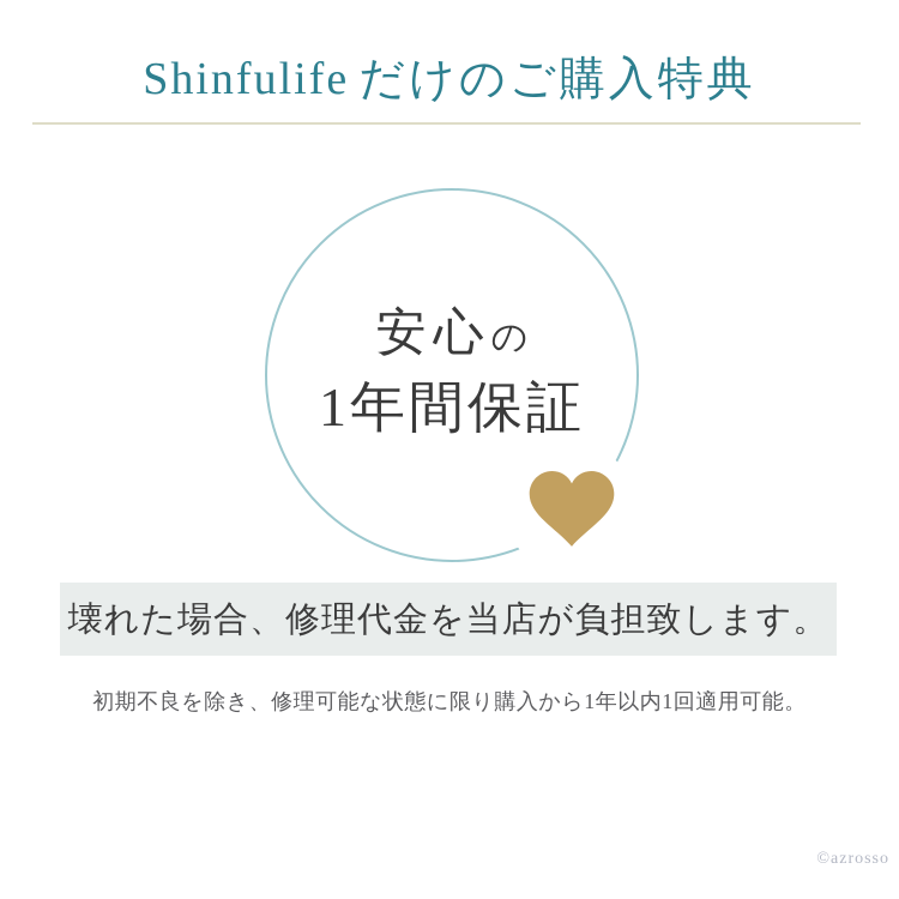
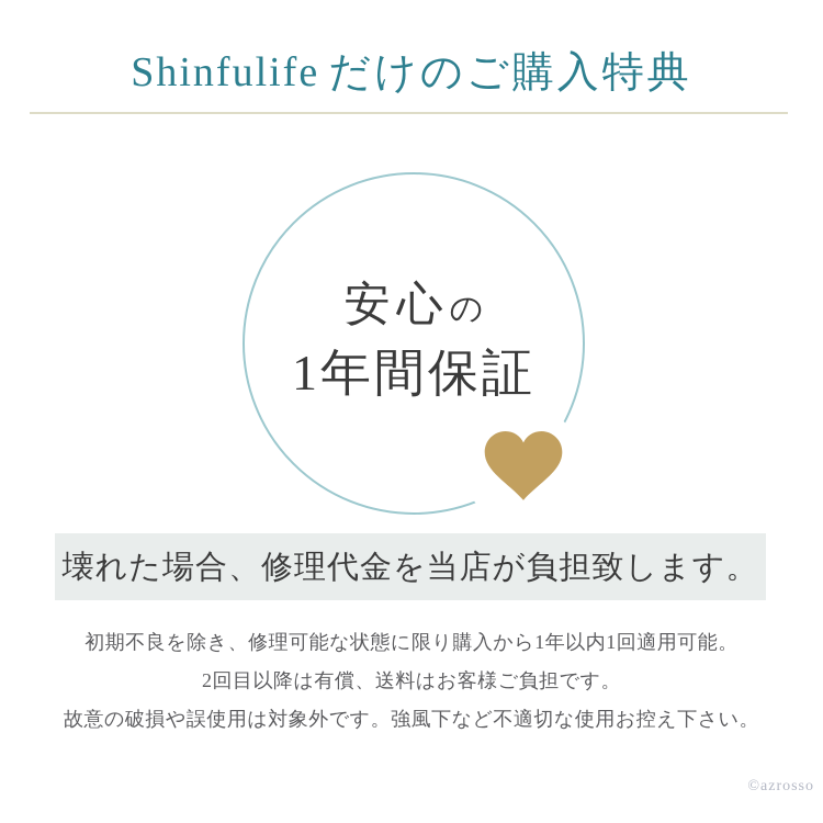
  Shinfulife だけのご購入特典
  安心の
  1年間保証
  壊れた場合、修理代金を当店が負担致します。
  初期不良を除き、修理可能な状態に限り購入から1年以内1回適用可能。
+ 2回目以降は有償、送料はお客様ご負担です。
+ 故意の破損や誤使用は対象外です。強風下など不適切な使用お控え下さい。
  ©azrosso
